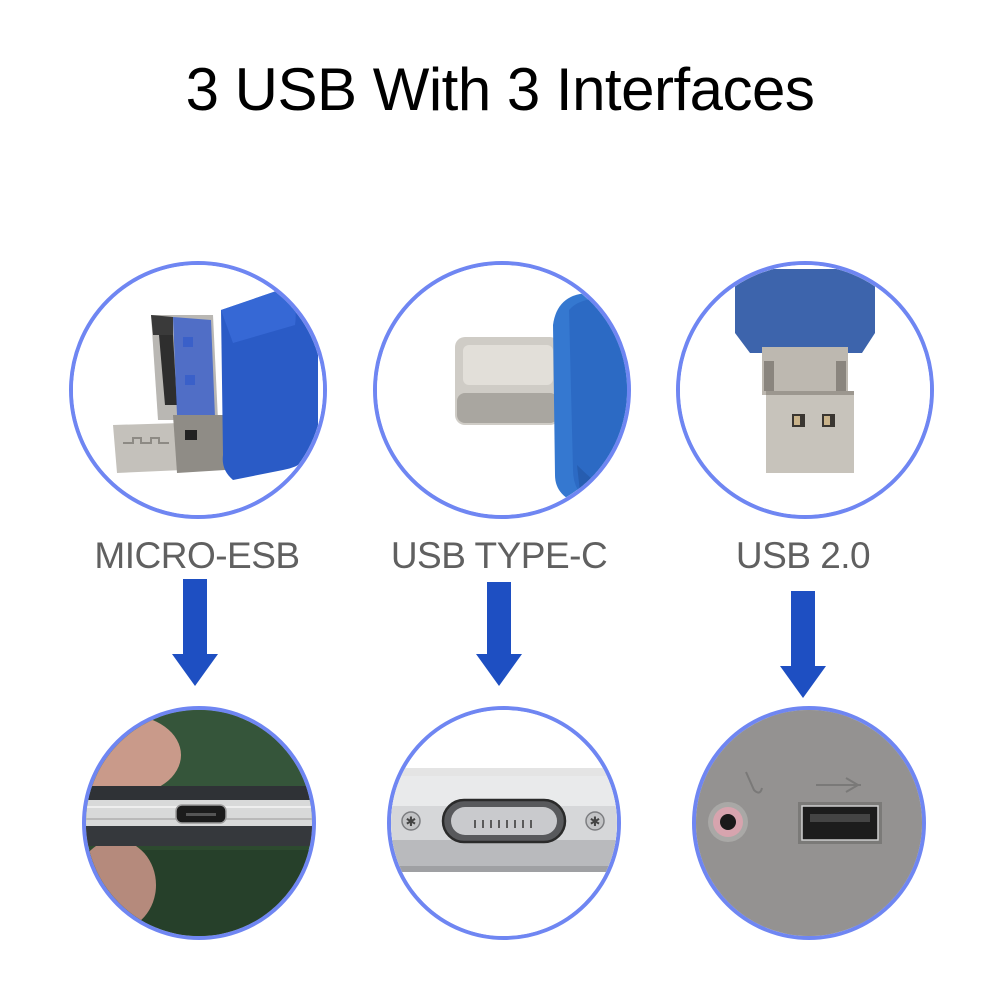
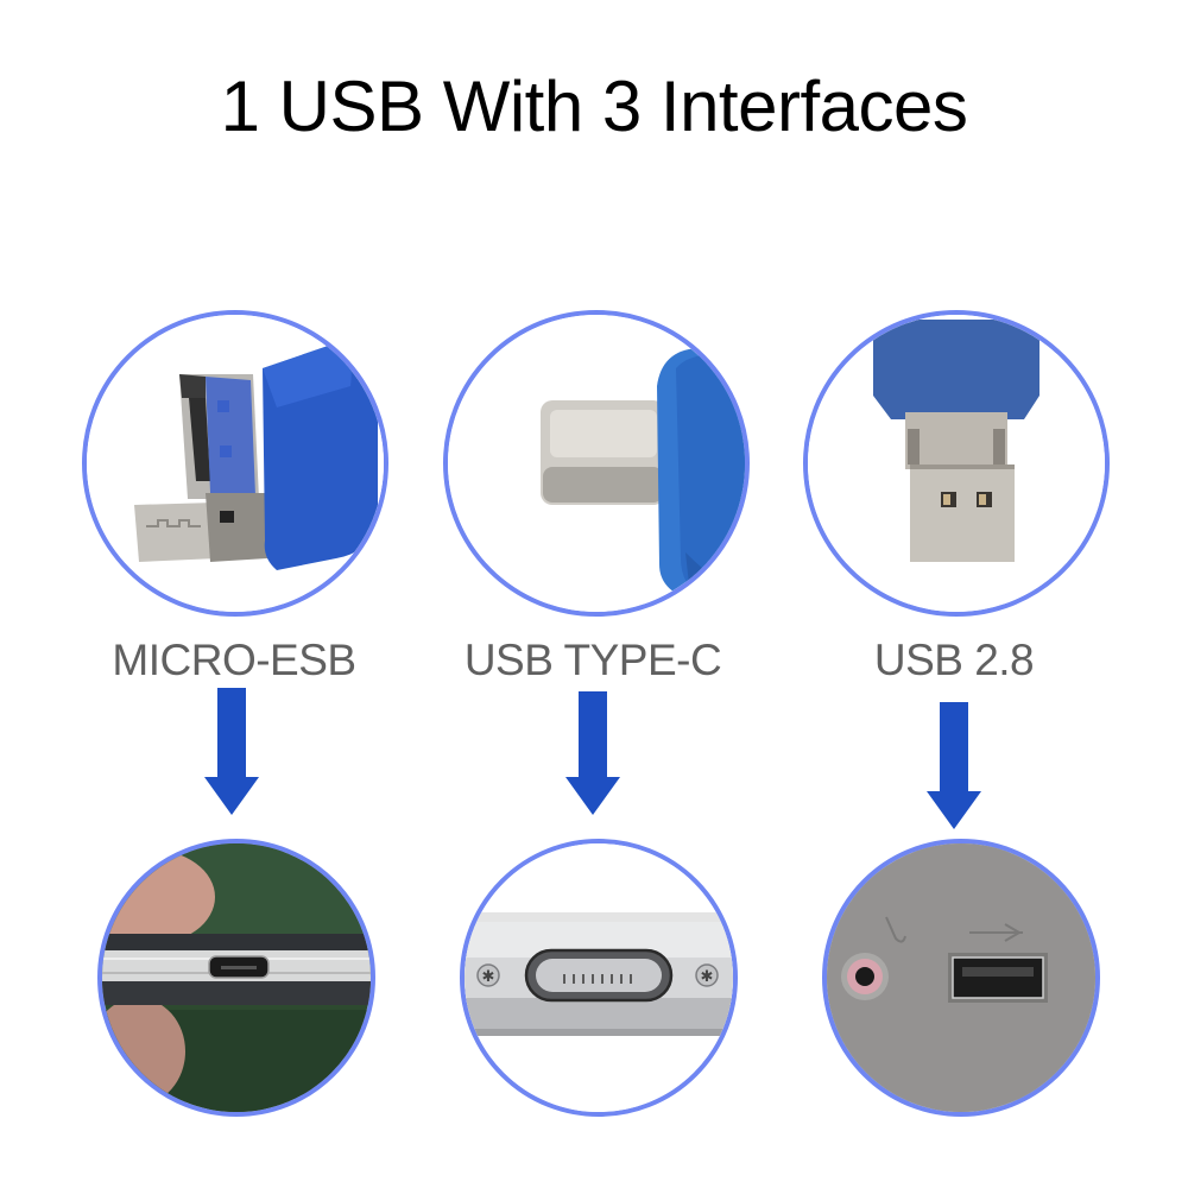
- 3 USB With 3 Interfaces
+ 1 USB With 3 Interfaces
  MICRO-ESB
  USB TYPE-C
- USB 2.0
+ USB 2.8
  ✱
  ✱
